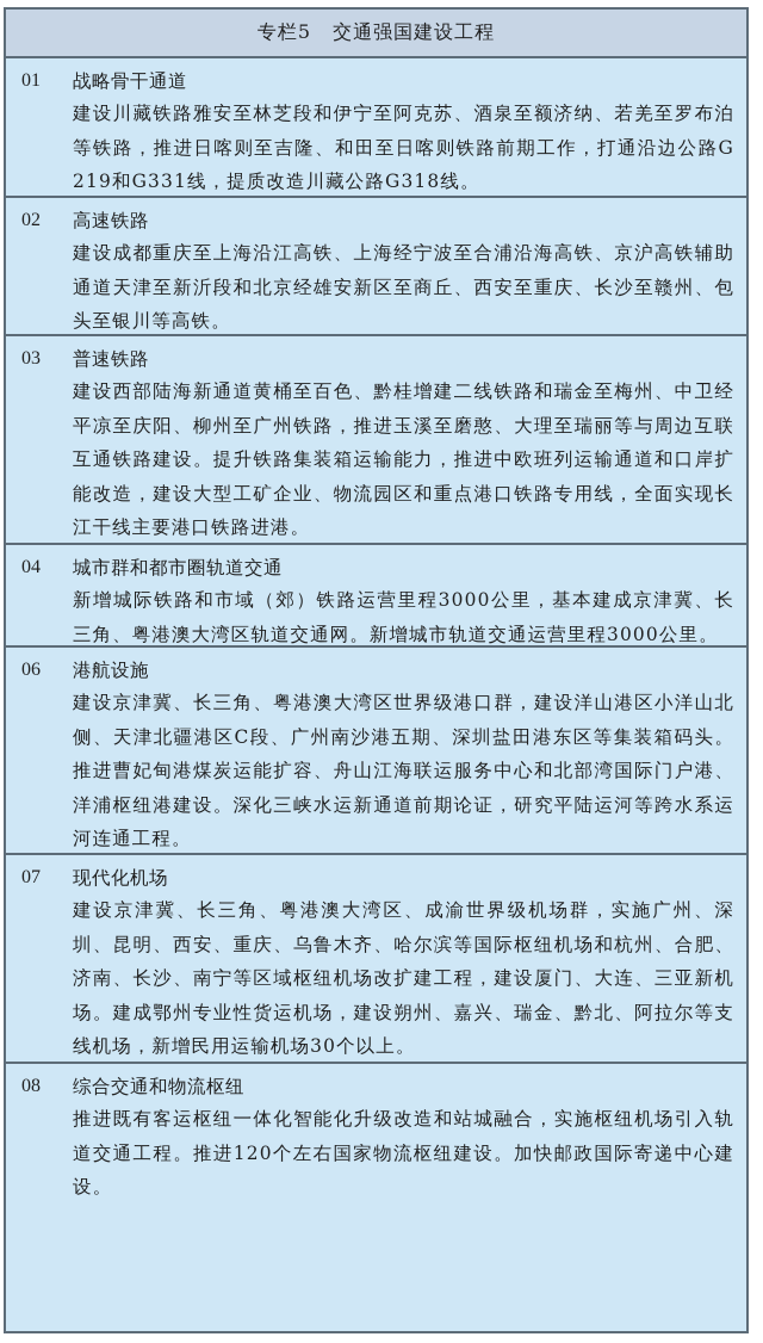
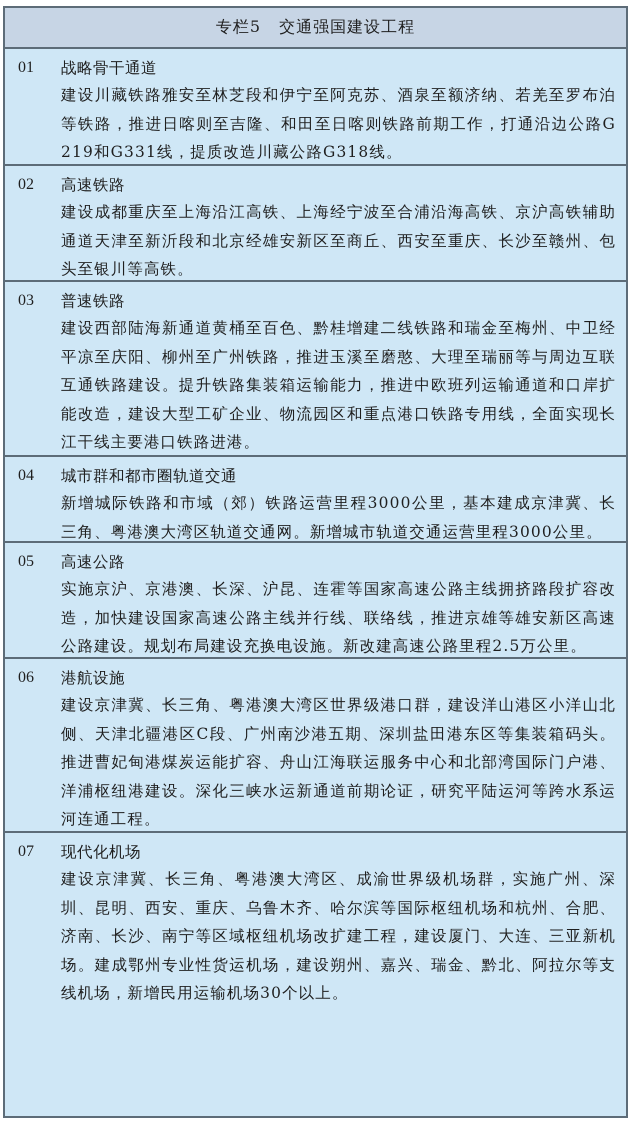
  专栏5
  交通强国建设工程
  01
  战略骨干通道
  建设川藏铁路雅安至林芝段和伊宁至阿克苏、酒泉至额济纳、若羌至罗布泊等铁路，推进日喀则至吉隆、和田至日喀则铁路前期工作，打通沿边公路G219和G331线，提质改造川藏公路G318线。
  02
  高速铁路
  建设成都重庆至上海沿江高铁、上海经宁波至合浦沿海高铁、京沪高铁辅助通道天津至新沂段和北京经雄安新区至商丘、西安至重庆、长沙至赣州、包头至银川等高铁。
  03
  普速铁路
  建设西部陆海新通道黄桶至百色、黔桂增建二线铁路和瑞金至梅州、中卫经平凉至庆阳、柳州至广州铁路，推进玉溪至磨憨、大理至瑞丽等与周边互联互通铁路建设。提升铁路集装箱运输能力，推进中欧班列运输通道和口岸扩能改造，建设大型工矿企业、物流园区和重点港口铁路专用线，全面实现长江干线主要港口铁路进港。
  04
  城市群和都市圈轨道交通
  新增城际铁路和市域（郊）铁路运营里程3000公里，基本建成京津冀、长三角、粤港澳大湾区轨道交通网。新增城市轨道交通运营里程3000公里。
+ 05
+ 高速公路
+ 实施京沪、京港澳、长深、沪昆、连霍等国家高速公路主线拥挤路段扩容改造，加快建设国家高速公路主线并行线、联络线，推进京雄等雄安新区高速公路建设。规划布局建设充换电设施。新改建高速公路里程2.5万公里。
  06
  港航设施
  建设京津冀、长三角、粤港澳大湾区世界级港口群，建设洋山港区小洋山北侧、天津北疆港区C段、广州南沙港五期、深圳盐田港东区等集装箱码头。推进曹妃甸港煤炭运能扩容、舟山江海联运服务中心和北部湾国际门户港、洋浦枢纽港建设。深化三峡水运新通道前期论证，研究平陆运河等跨水系运河连通工程。
  07
  现代化机场
  建设京津冀、长三角、粤港澳大湾区、成渝世界级机场群，实施广州、深圳、昆明、西安、重庆、乌鲁木齐、哈尔滨等国际枢纽机场和杭州、合肥、济南、长沙、南宁等区域枢纽机场改扩建工程，建设厦门、大连、三亚新机场。建成鄂州专业性货运机场，建设朔州、嘉兴、瑞金、黔北、阿拉尔等支线机场，新增民用运输机场30个以上。
- 08
- 综合交通和物流枢纽
- 推进既有客运枢纽一体化智能化升级改造和站城融合，实施枢纽机场引入轨道交通工程。推进120个左右国家物流枢纽建设。加快邮政国际寄递中心建设。
